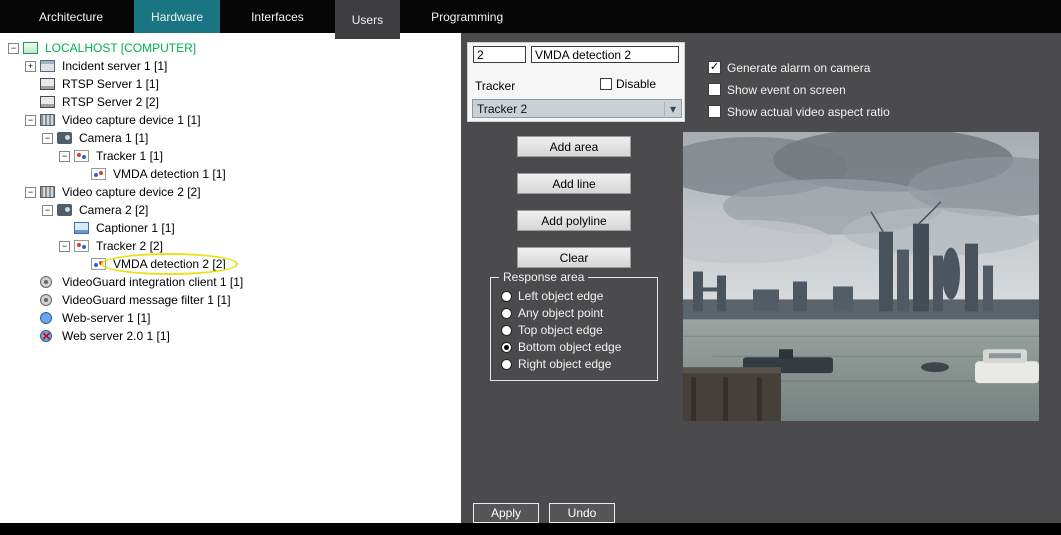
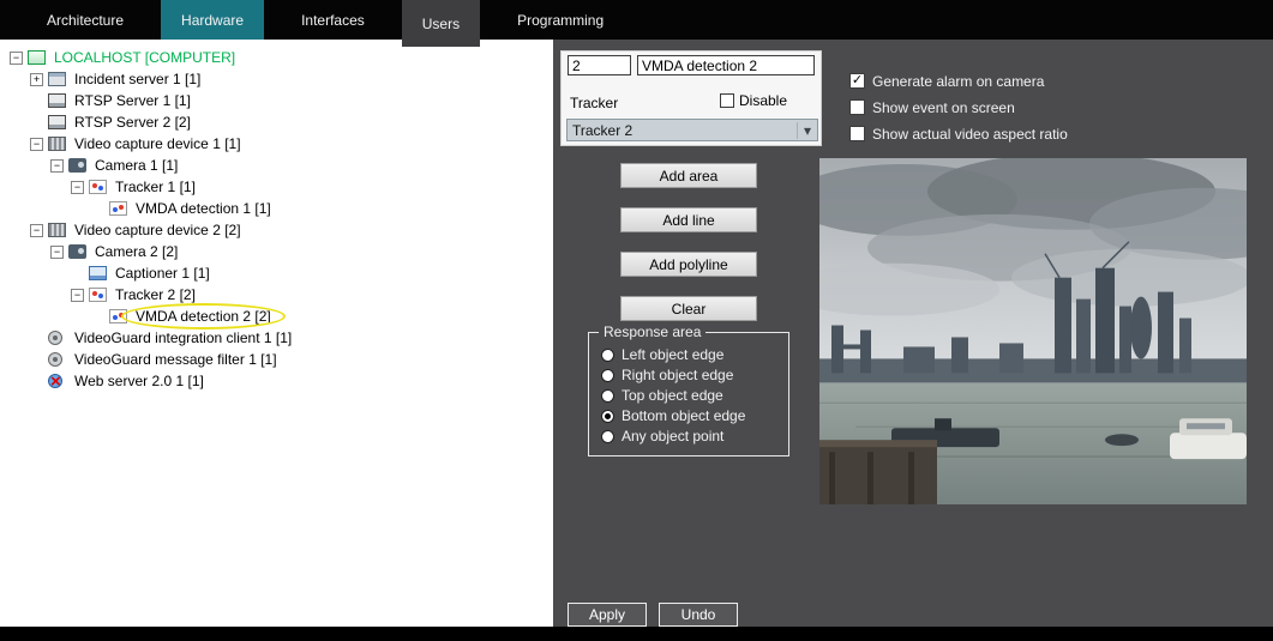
  Architecture
  Hardware
  Interfaces
  Users
  Programming
  −
  LOCALHOST [COMPUTER]
  +
  Incident server 1 [1]
  RTSP Server 1 [1]
  RTSP Server 2 [2]
  −
  Video capture device 1 [1]
  −
  Camera 1 [1]
  −
  Tracker 1 [1]
  VMDA detection 1 [1]
  −
  Video capture device 2 [2]
  −
  Camera 2 [2]
  Captioner 1 [1]
  −
  Tracker 2 [2]
  VMDA detection 2 [2]
  VideoGuard integration client 1 [1]
  VideoGuard message filter 1 [1]
- Web-server 1 [1]
  Web server 2.0 1 [1]
  2
  VMDA detection 2
  Tracker
  Disable
  Tracker 2
  ▾
  ✓
  Generate alarm on camera
  Show event on screen
  Show actual video aspect ratio
  Add area
  Add line
  Add polyline
  Clear
  Response area
  Left object edge
- Any object point
+ Right object edge
  Top object edge
  Bottom object edge
- Right object edge
+ Any object point
  Apply
  Undo
